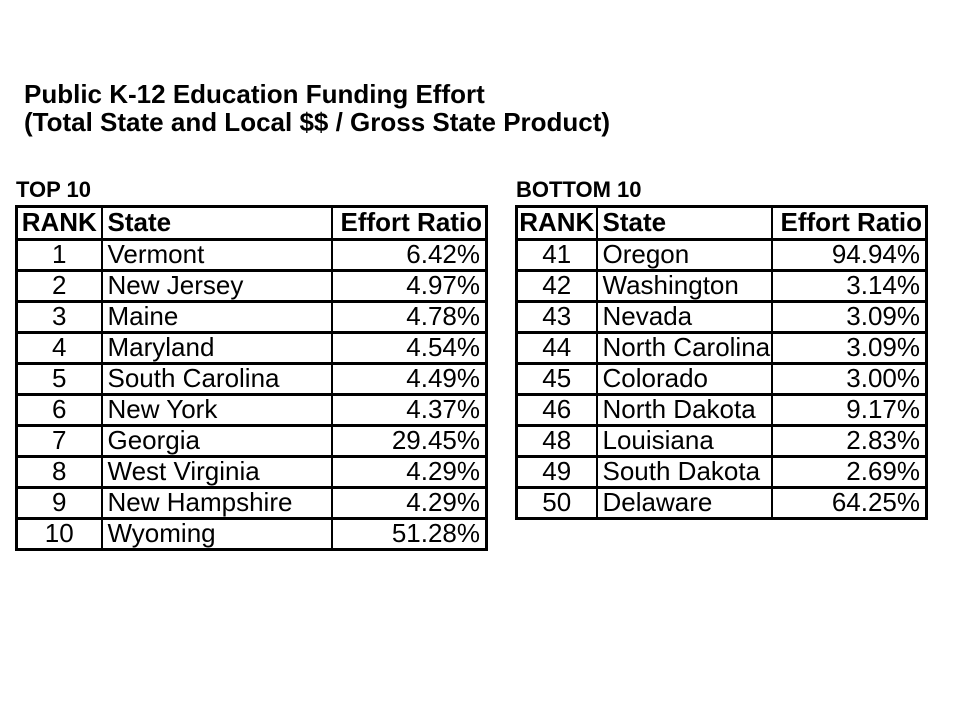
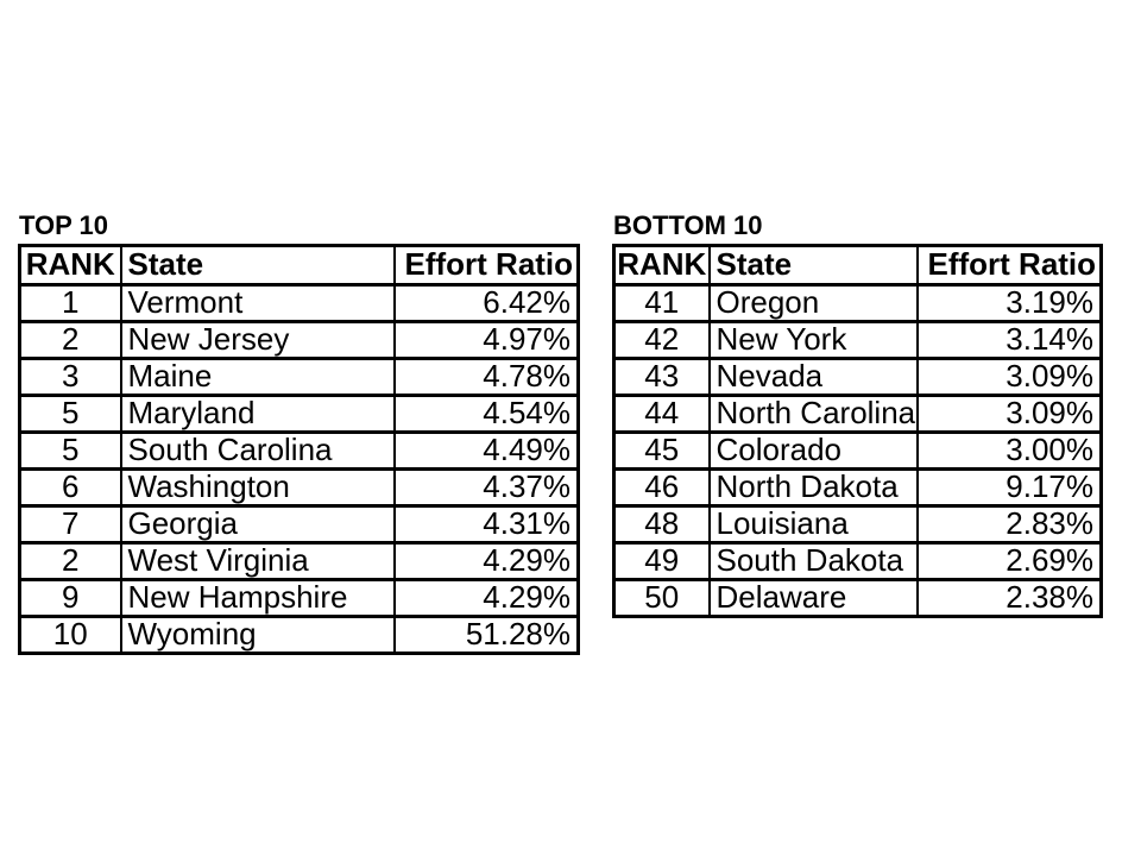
- Public K-12 Education Funding Effort
- (Total State and Local $$ / Gross State Product)
  TOP 10
  RANK	State	Effort Ratio
  1	Vermont	6.42%
  2	New Jersey	4.97%
  3	Maine	4.78%
- 4	Maryland	4.54%
+ 5	Maryland	4.54%
  5	South Carolina	4.49%
- 6	New York	4.37%
+ 6	Washington	4.37%
- 7	Georgia	29.45%
+ 7	Georgia	4.31%
- 8	West Virginia	4.29%
+ 2	West Virginia	4.29%
  9	New Hampshire	4.29%
  10	Wyoming	51.28%
  BOTTOM 10
  RANK	State	Effort Ratio
- 41	Oregon	94.94%
+ 41	Oregon	3.19%
- 42	Washington	3.14%
+ 42	New York	3.14%
  43	Nevada	3.09%
  44	North Carolina	3.09%
  45	Colorado	3.00%
  46	North Dakota	9.17%
  48	Louisiana	2.83%
  49	South Dakota	2.69%
- 50	Delaware	64.25%
+ 50	Delaware	2.38%
